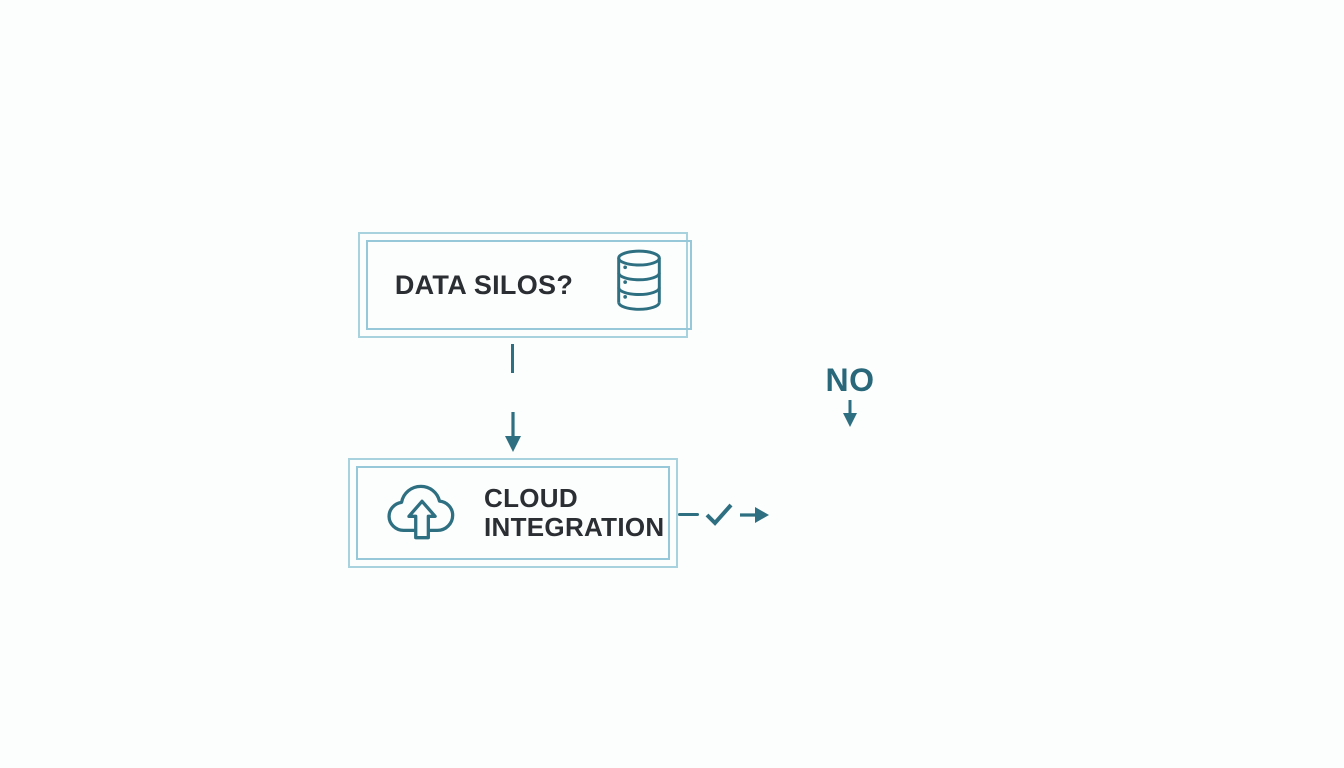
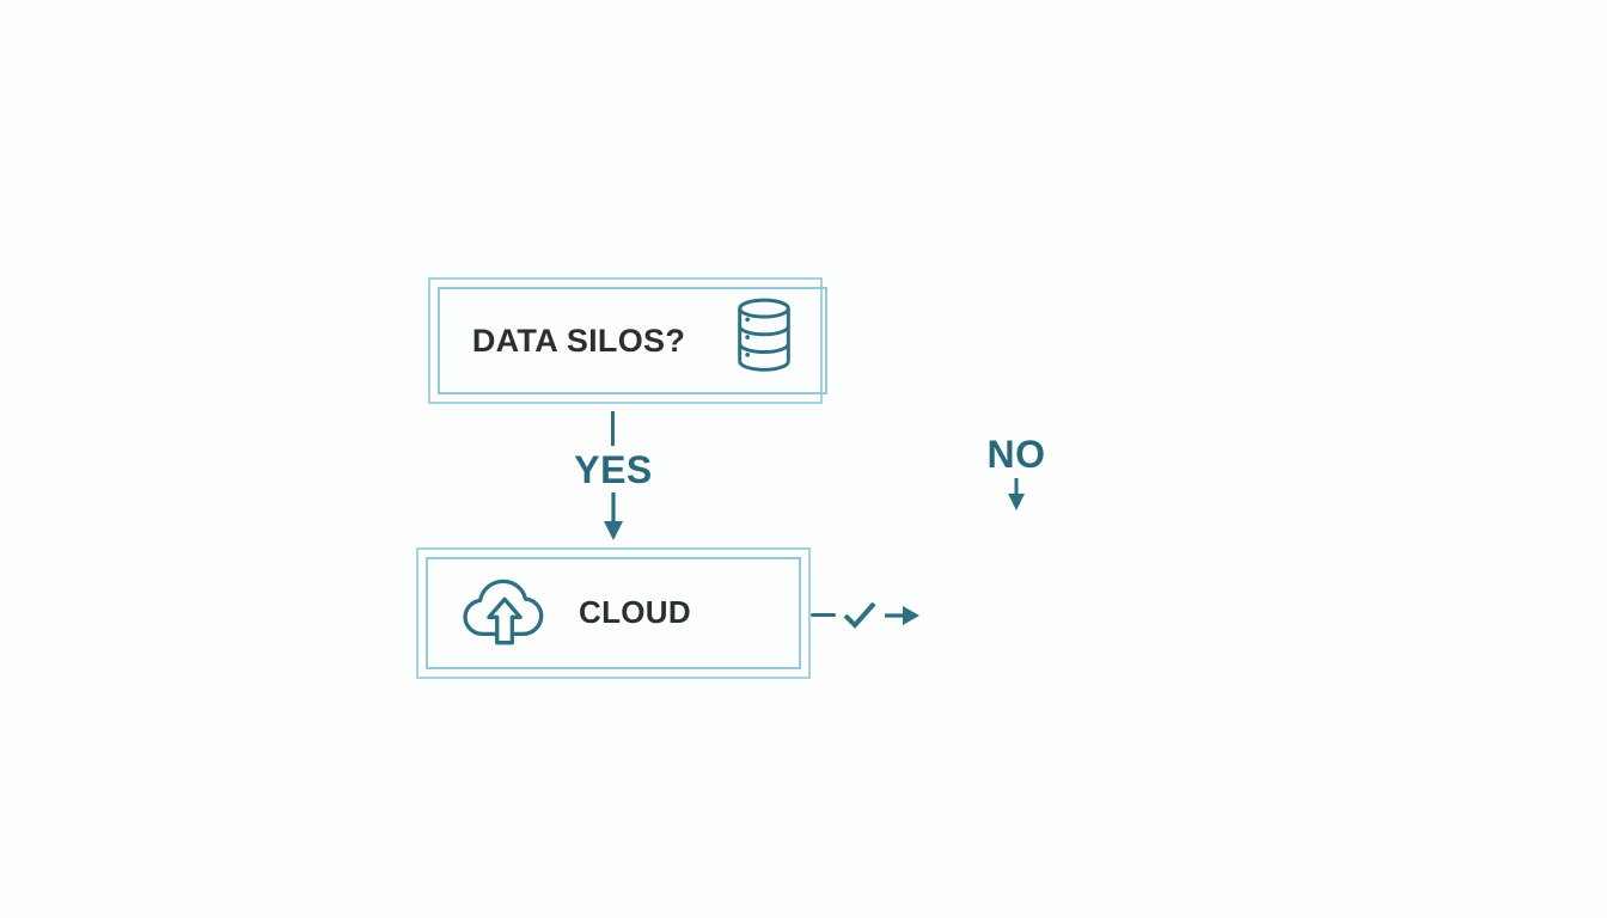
  DATA SILOS?
+ YES
  CLOUD
- INTEGRATION
  NO
